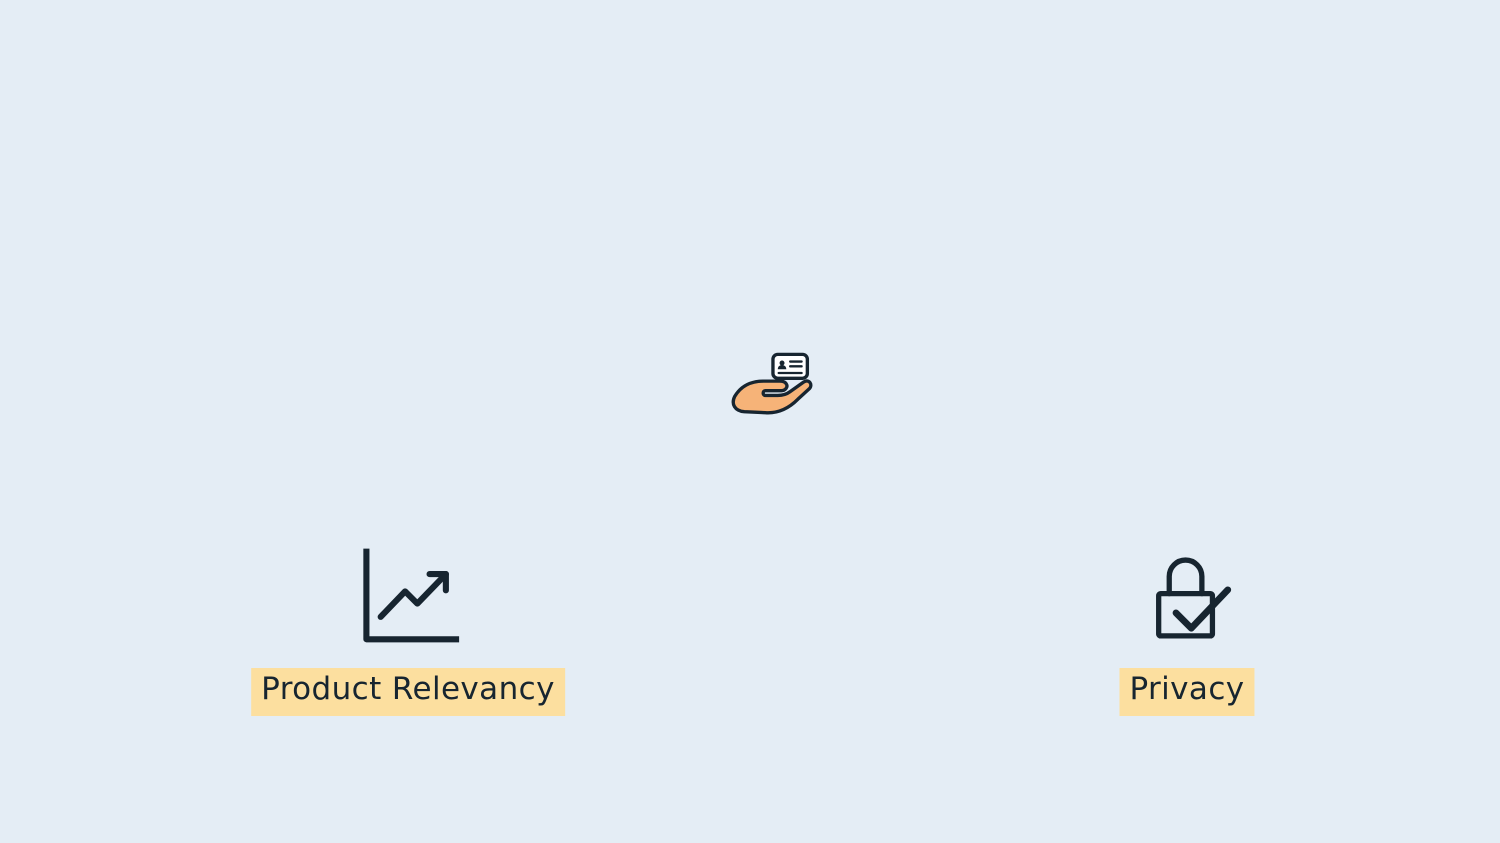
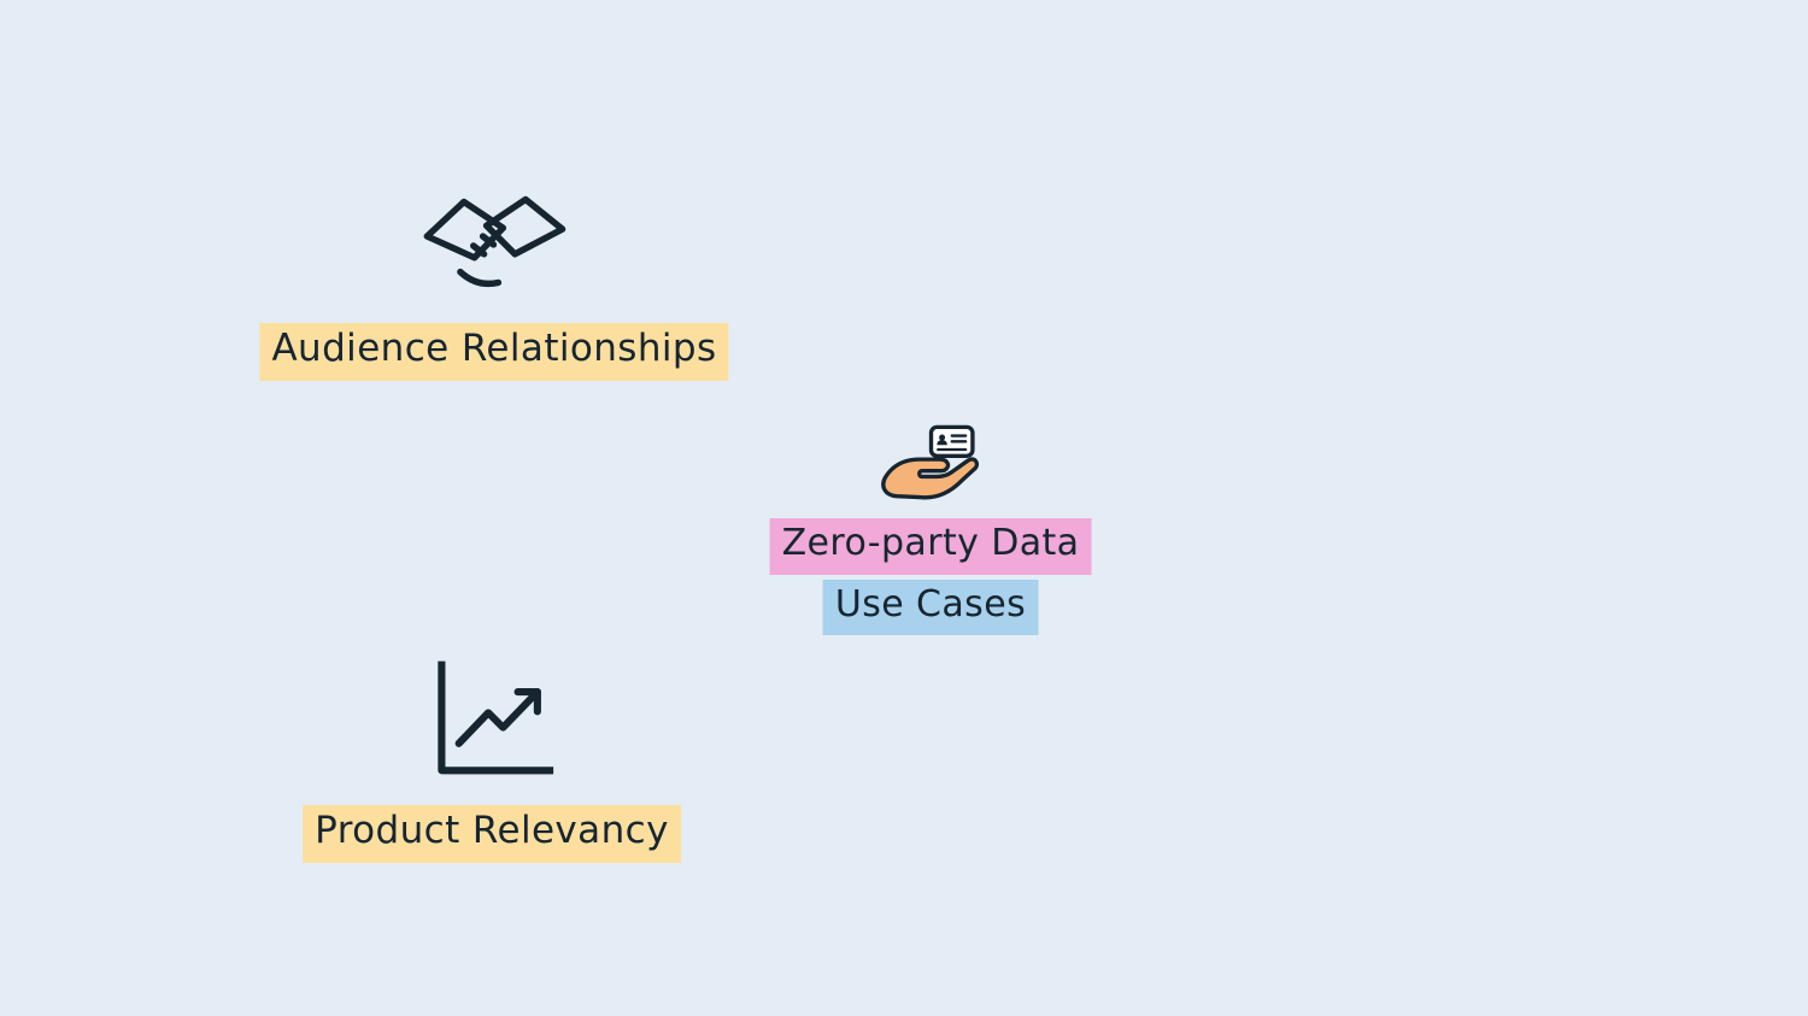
+ Audience Relationships
+ Zero-party Data
+ Use Cases
  Product Relevancy
- Privacy
